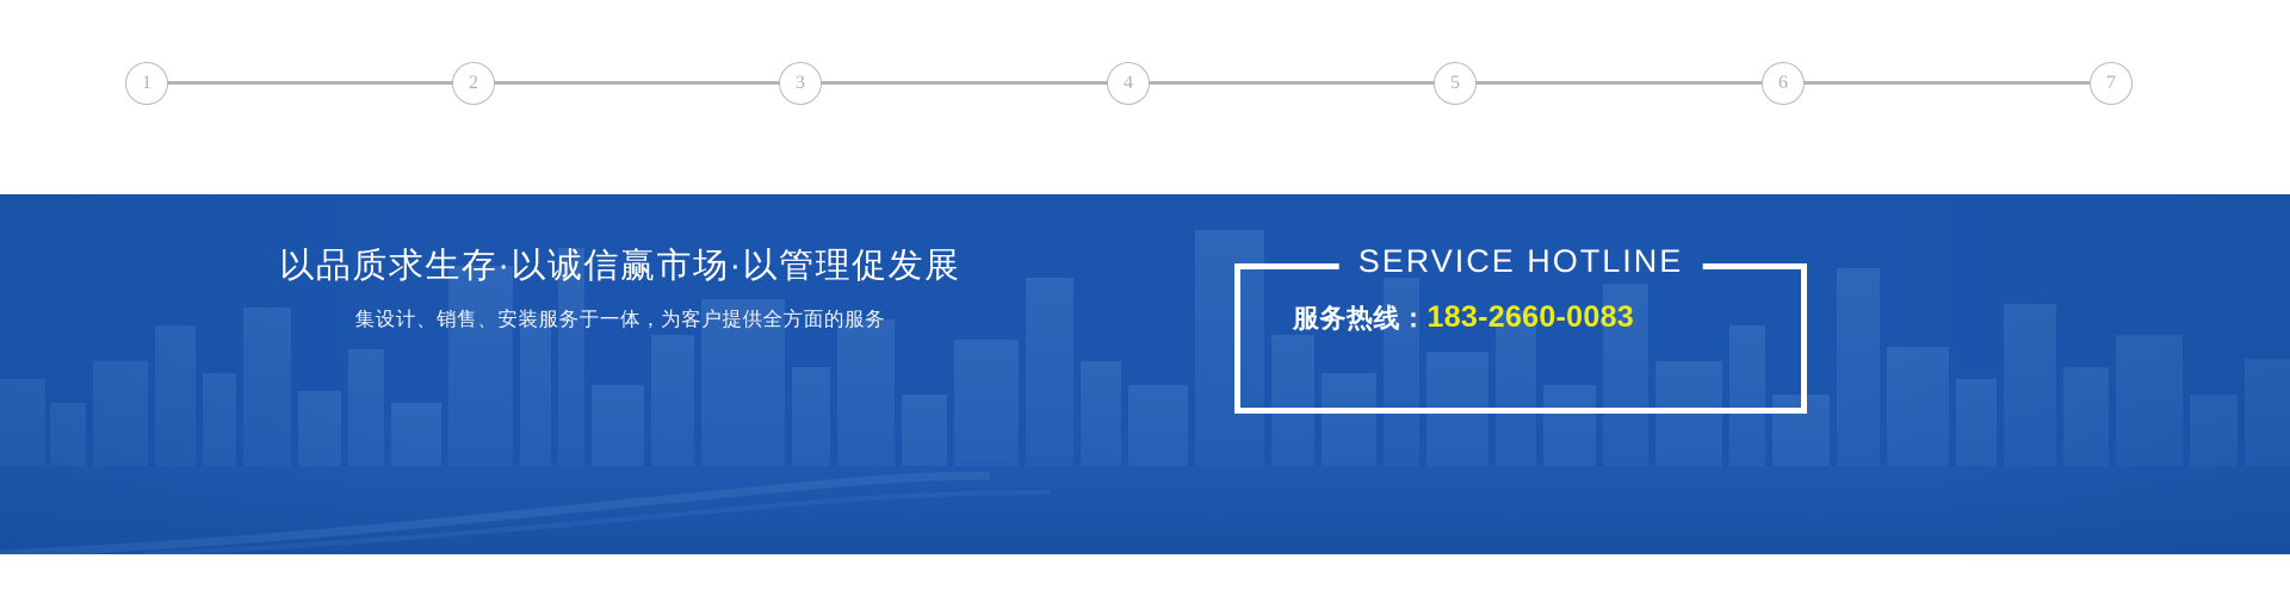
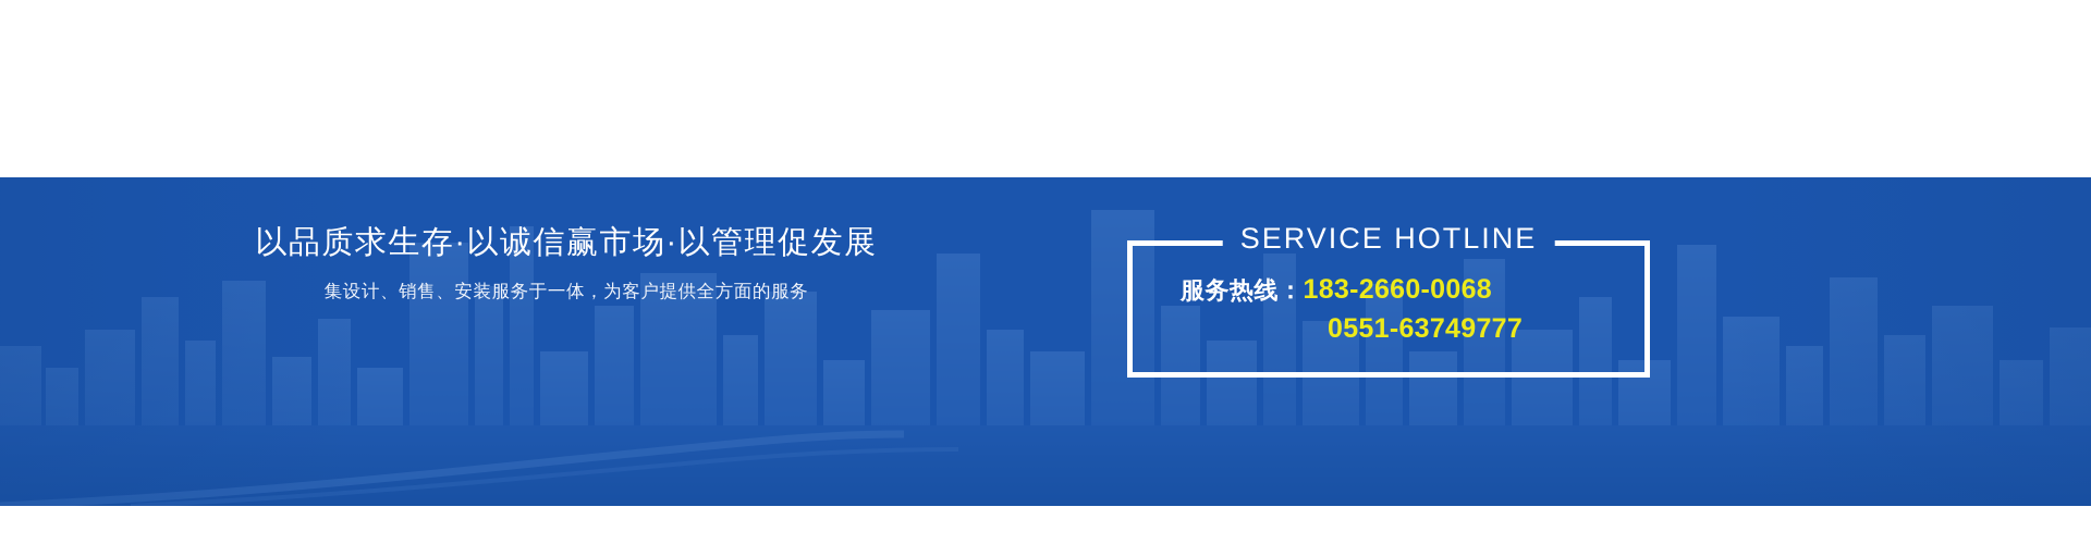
- 1
- 2
- 3
- 4
- 5
- 6
- 7
  以品质求生存·以诚信赢市场·以管理促发展
  集设计、销售、安装服务于一体，为客户提供全方面的服务
  SERVICE HOTLINE
  服务热线：
- 183-2660-0083
+ 183-2660-0068
+ 0551-63749777
